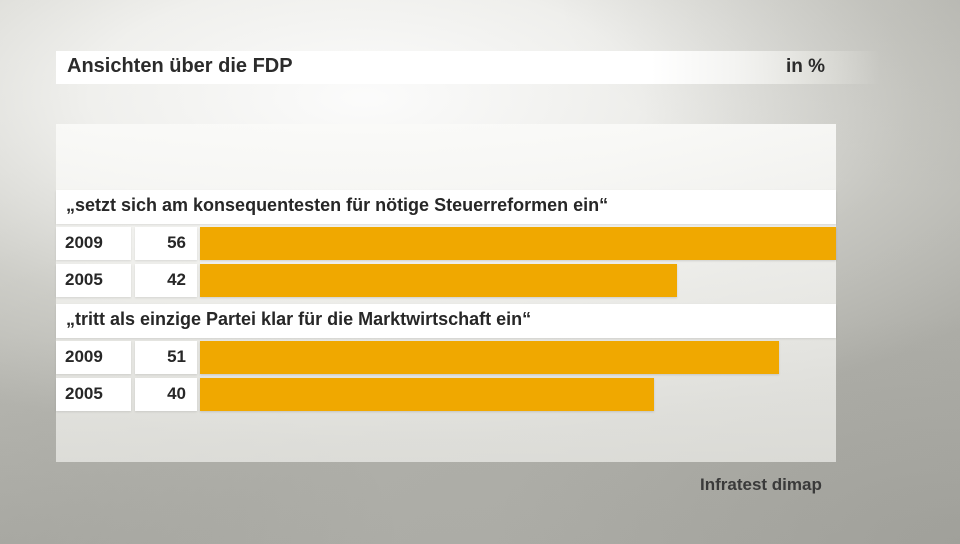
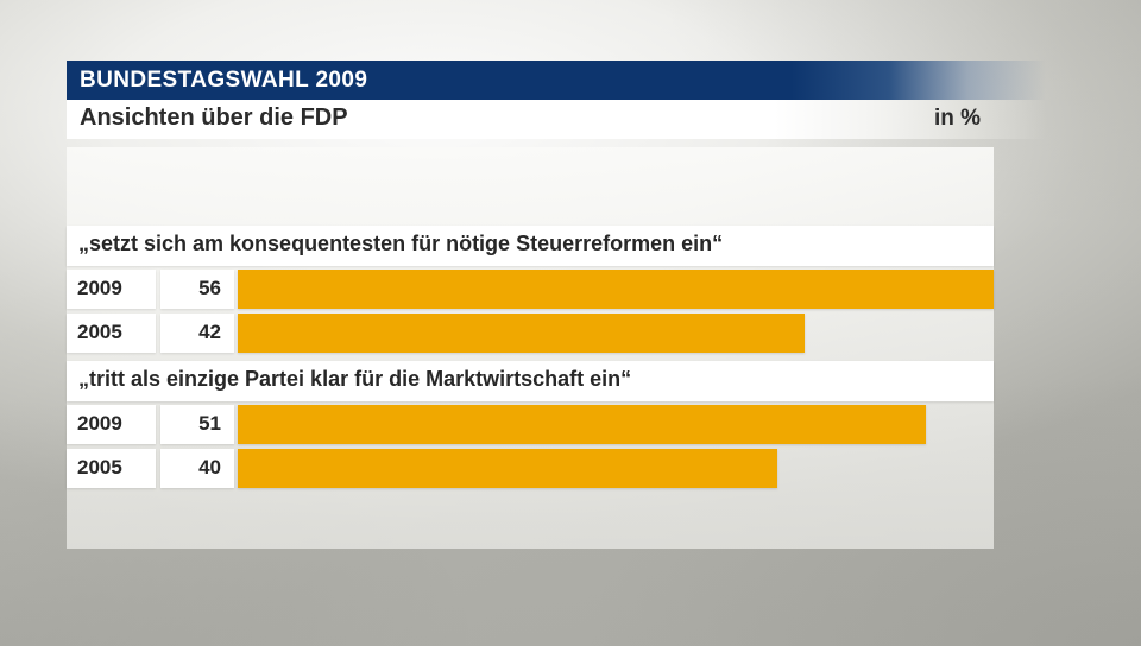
+ BUNDESTAGSWAHL 2009
  Ansichten über die FDP
  in %
  „setzt sich am konsequentesten für nötige Steuerreformen ein“
  2009
  56
  2005
  42
  „tritt als einzige Partei klar für die Marktwirtschaft ein“
  2009
  51
  2005
  40
- Infratest dimap
